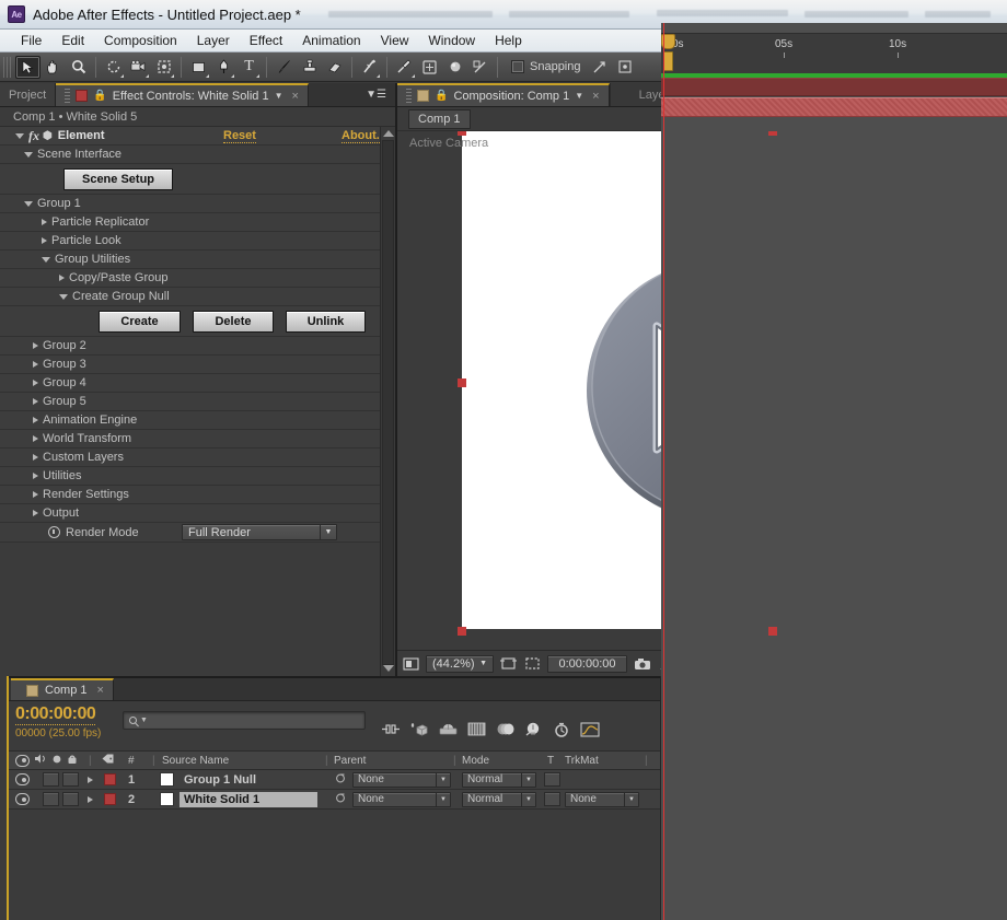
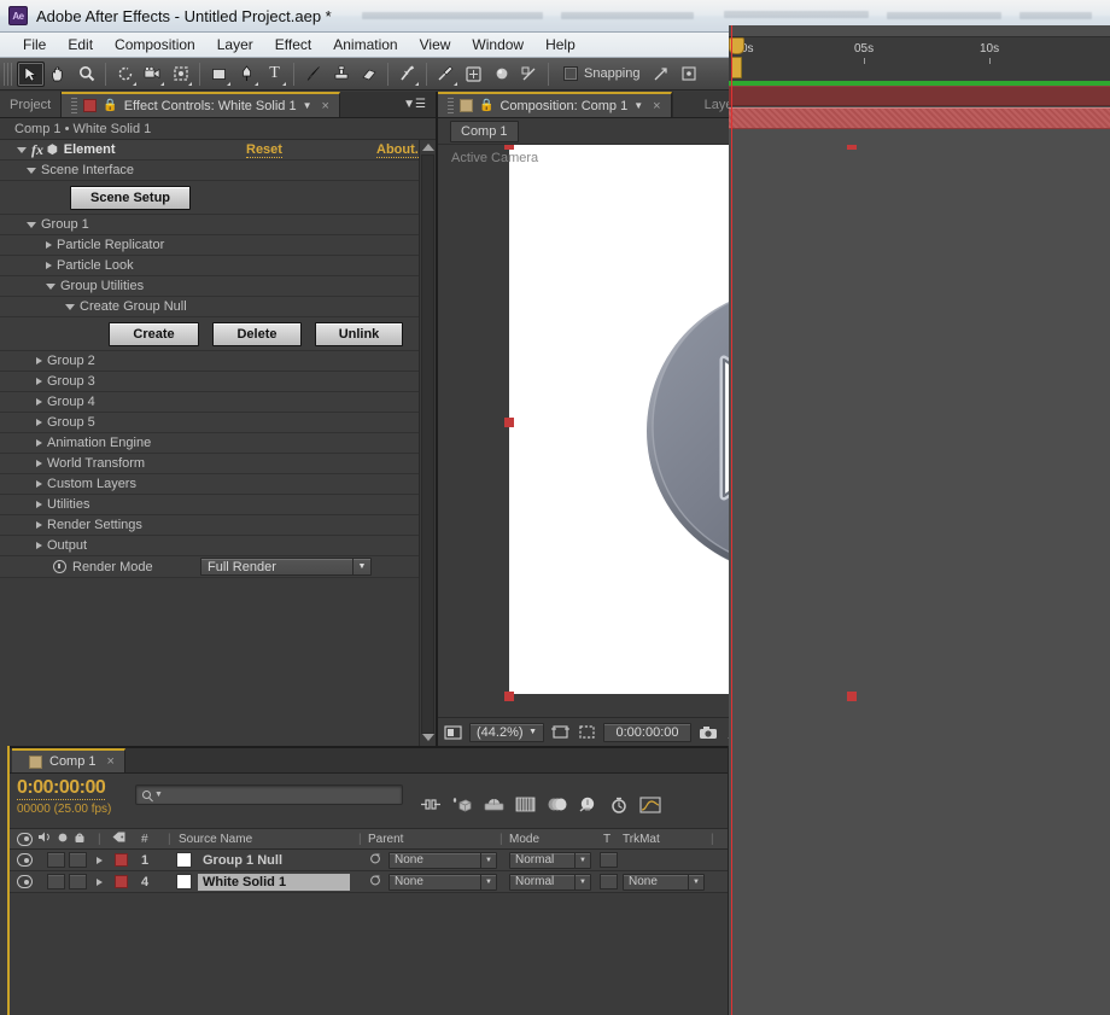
  Ae
  Adobe After Effects - Untitled Project.aep *
  File
  Edit
  Composition
  Layer
  Effect
  Animation
  View
  Window
  Help
  T
  Snapping
  Project
  🔒
  Effect Controls: White Solid 1
  ▼
  ×
  ▼☰
- Comp 1 • White Solid 5
+ Comp 1 • White Solid 1
  fx
  ⬢
  Element
  Reset
  About.
  Scene Interface
  Scene Setup
  Group 1
  Particle Replicator
  Particle Look
  Group Utilities
- Copy/Paste Group
  Create Group Null
  Create
  Delete
  Unlink
  Group 2
  Group 3
  Group 4
  Group 5
  Animation Engine
  World Transform
  Custom Layers
  Utilities
  Render Settings
  Output
  Render Mode
  Full Render
  🔒
  Composition: Comp 1
  ▼
  ×
  Comp 1
  Active Camera
  (44.2%)
  0:00:00:00
  Comp 1
  ×
  0:00:00:00
  00000 (25.00 fps)
  |
  #
  Source Name
  |
  |
  Parent
  |
  Mode
  T
  TrkMat
  |
  1
  Group 1 Null
  None
  Normal
- 2
+ 4
  White Solid 1
  None
  Normal
  None
  05s
  10s
